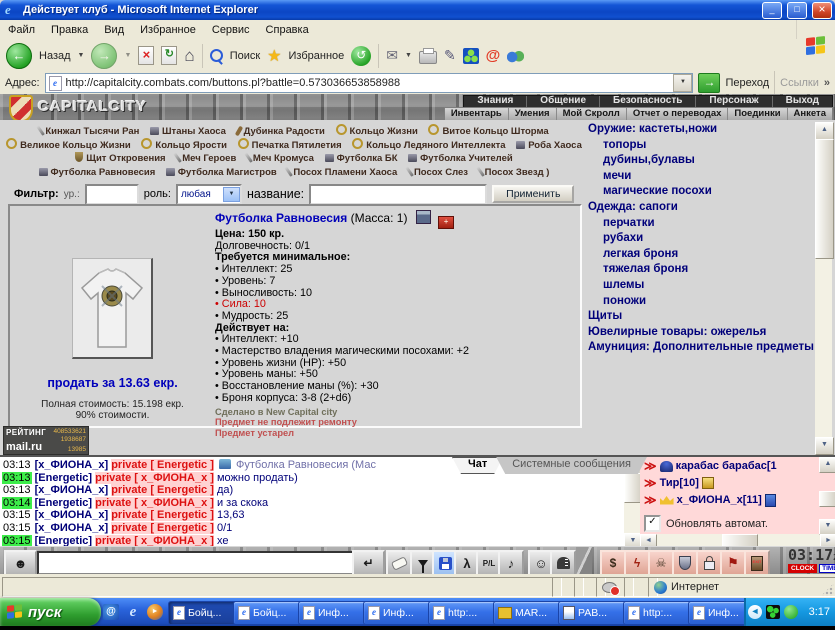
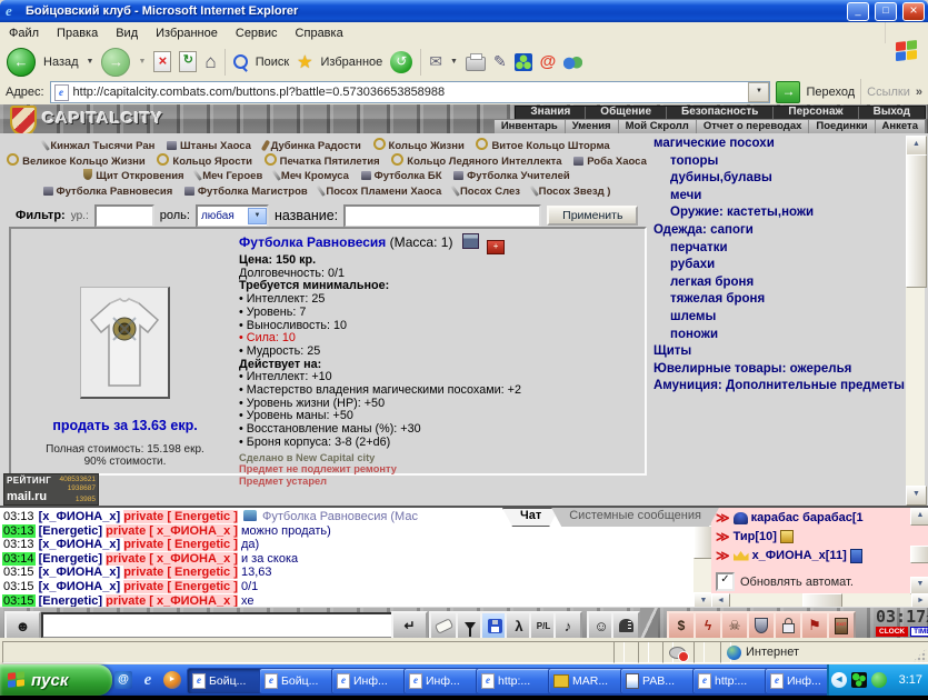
- Действует клуб - Microsoft Internet Explorer
+ Бойцовский клуб - Microsoft Internet Explorer
  Файл
  Правка
  Вид
  Избранное
  Сервис
  Справка
  Назад
  Поиск
  Избранное
  Адрес:
  http://capitalcity.combats.com/buttons.pl?battle=0.573036653858988
  Переход
  Ссылки
  CAPITALCITY
  Знания
  Общение
  Безопасность
  Персонаж
  Выход
  Инвентарь
  Умения
  Мой Скролл
  Отчет о переводах
  Поединки
  Анкета
  Кинжал Тысячи Ран Штаны Хаоса Дубинка Радости Кольцо Жизни Витое Кольцо Шторма
  Великое Кольцо Жизни Кольцо Ярости Печатка Пятилетия Кольцо Ледяного Интеллекта Роба Хаоса
  Щит Откровения Меч Героев Меч Кромуса Футболка БК Футболка Учителей
  Футболка Равновесия Футболка Магистров Посох Пламени Хаоса Посох Слез Посох Звезд )
  Фильтр:
  ур.:
  роль:
  любая
  название:
  Применить
  продать за 13.63 екр.
  Полная стоимость: 15.198 екр.
  90% стоимости.
  Футболка Равновесия (Масса: 1)
  Цена: 150 кр.
  Долговечность: 0/1
  Требуется минимальное:
  Интеллект: 25
  Уровень: 7
  Выносливость: 10
  Сила: 10
  Мудрость: 25
  Действует на:
  Интеллект: +10
  Мастерство владения магическими посохами: +2
  Уровень жизни (HP): +50
  Уровень маны: +50
  Восстановление маны (%): +30
  Броня корпуса: 3-8 (2+d6)
  Сделано в New Capital city
  Предмет не подлежит ремонту
  Предмет устарел
  РЕЙТИНГ
  mail.ru
- Оружие: кастеты,ножи
+ магические посохи
  топоры
  дубины,булавы
  мечи
- магические посохи
+ Оружие: кастеты,ножи
  Одежда: сапоги
  перчатки
  рубахи
  легкая броня
  тяжелая броня
  шлемы
  поножи
  Щиты
  Ювелирные товары: ожерелья
  Амуниция: Дополнительные предметы
  03:13 [х_ФИОНА_х] private [ Energetic ] Футболка Равновесия (Мас
  03:13 [Energetic] private [ х_ФИОНА_х ] можно продать)
  03:13 [х_ФИОНА_х] private [ Energetic ] да)
  03:14 [Energetic] private [ х_ФИОНА_х ] и за скока
  03:15 [х_ФИОНА_х] private [ Energetic ] 13,63
  03:15 [х_ФИОНА_х] private [ Energetic ] 0/1
  03:15 [Energetic] private [ х_ФИОНА_х ] хе
  Чат
  Системные сообщения
  карабас барабас[1
  Тир[10]
  х_ФИОНА_х[11]
  Обновлять автомат.
  03:17
  Интернет
  пуск
  Бойц...
  Бойц...
  Инф...
  Инф...
  http:...
  MAR...
  РАВ...
  http:...
  Инф...
  3:17
